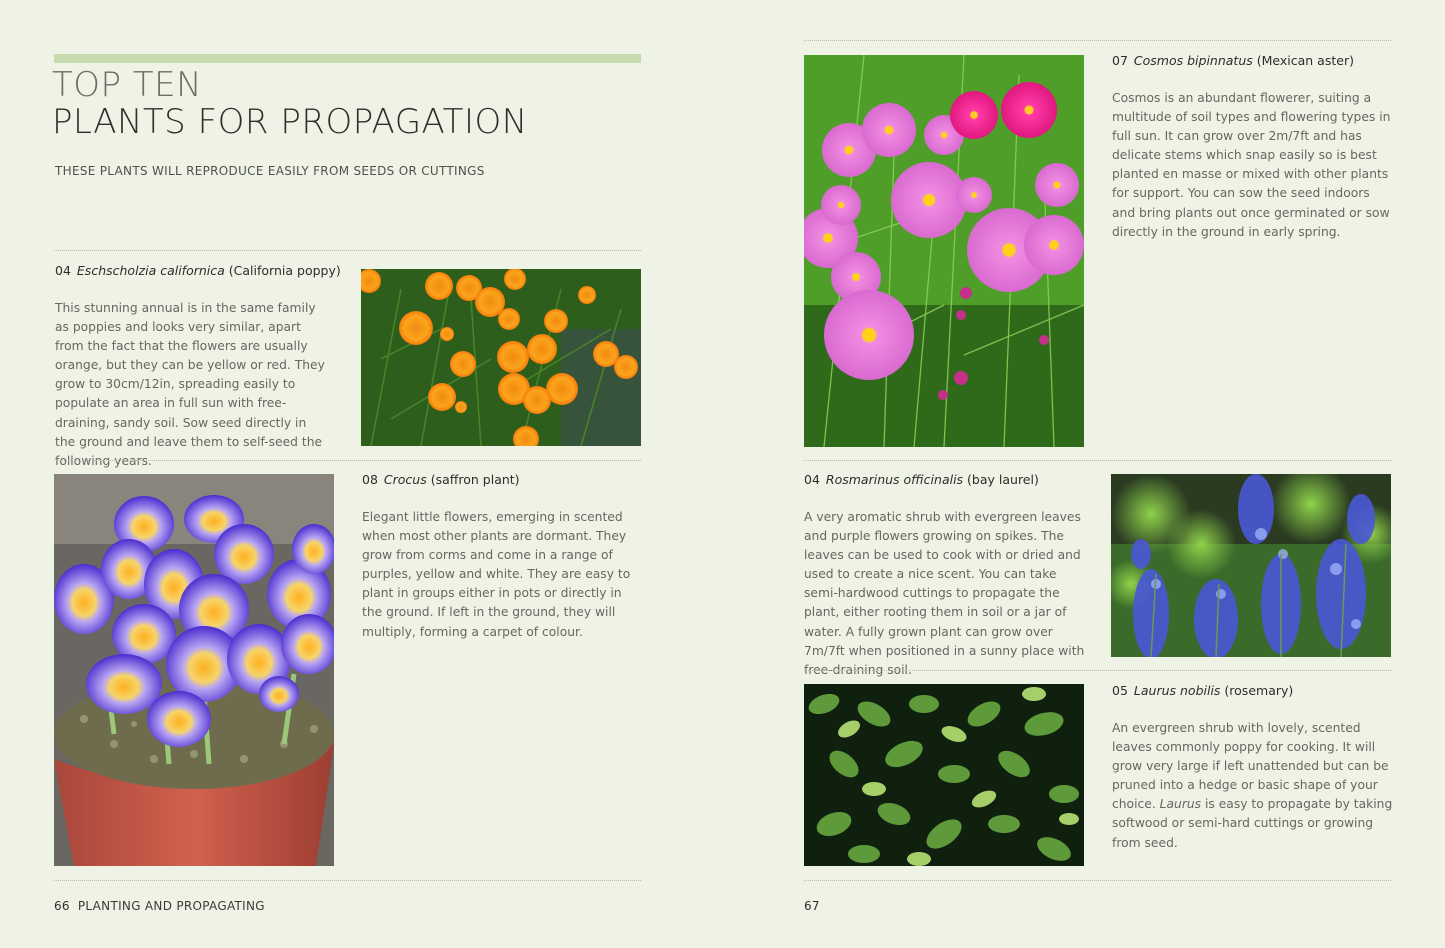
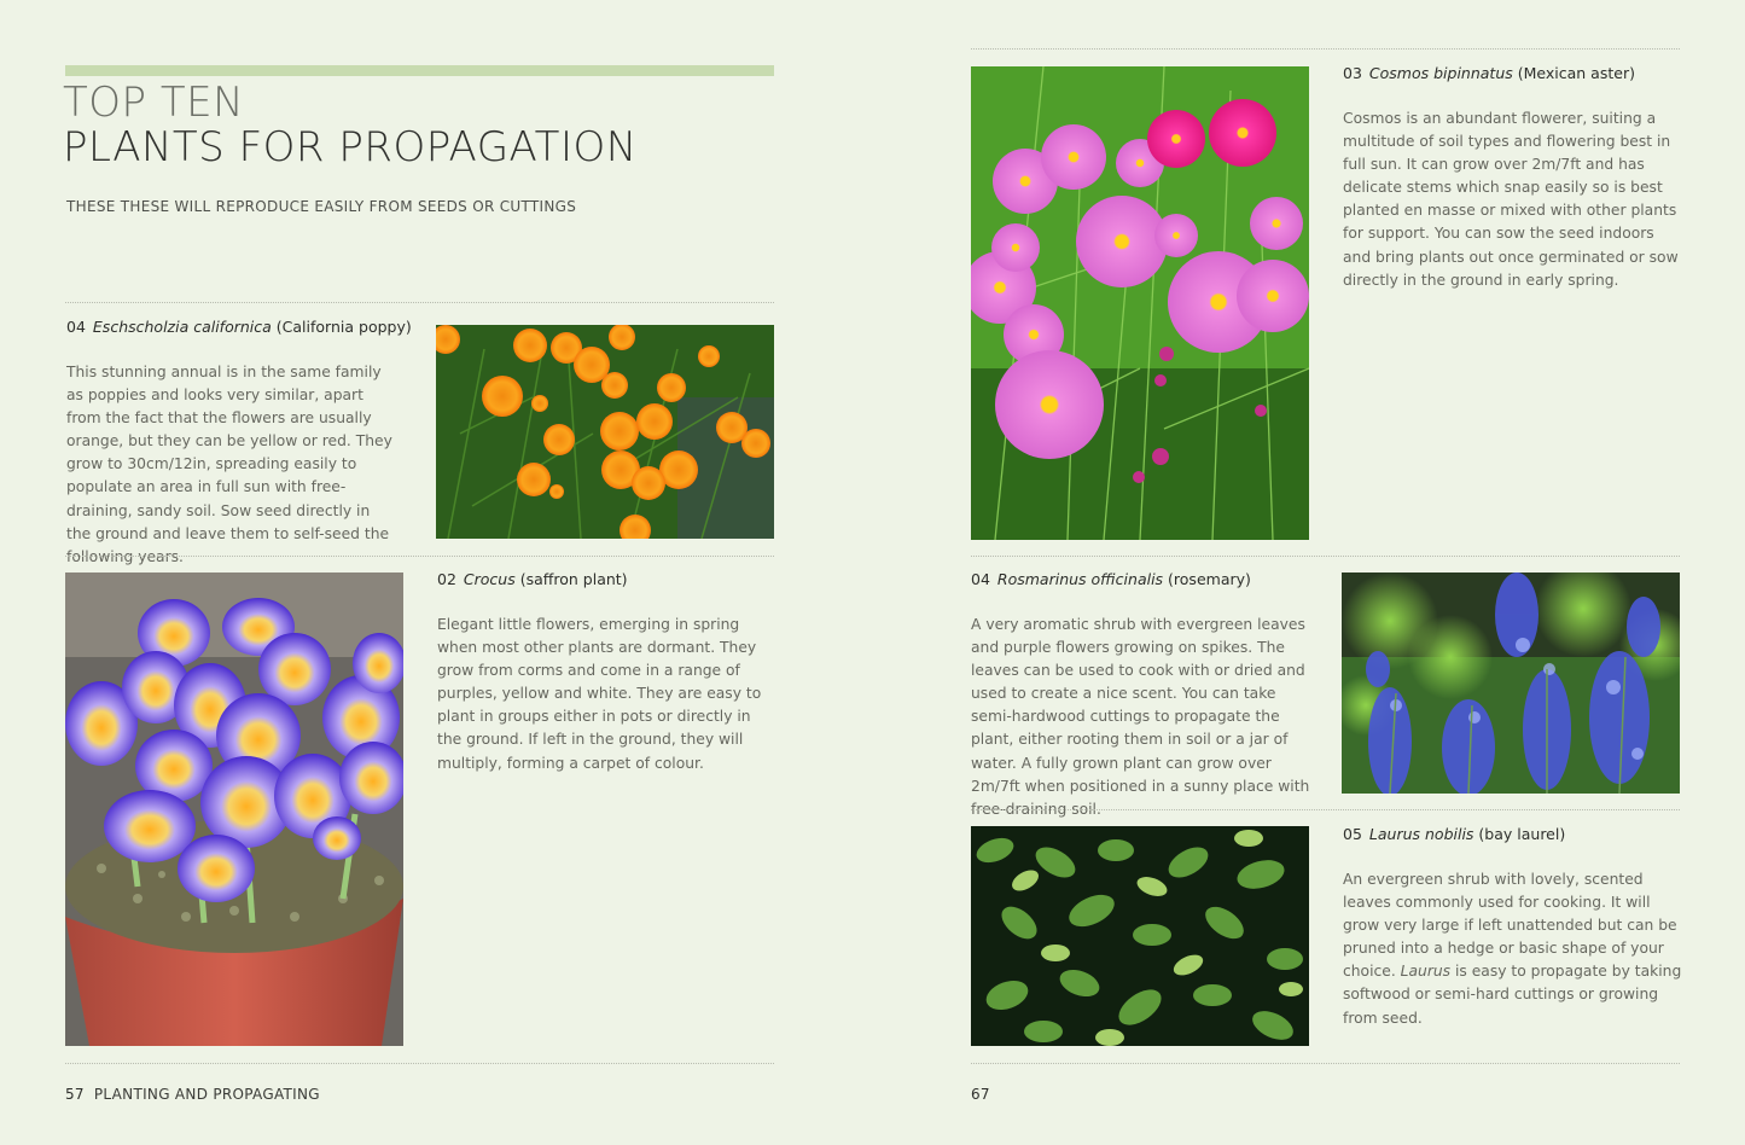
  TOP TEN
  PLANTS FOR PROPAGATION
- THESE PLANTS WILL REPRODUCE EASILY FROM SEEDS OR CUTTINGS
+ THESE THESE WILL REPRODUCE EASILY FROM SEEDS OR CUTTINGS
  04 Eschscholzia californica (California poppy)
  This stunning annual is in the same family as poppies and looks very similar, apart from the fact that the flowers are usually orange, but they can be yellow or red. They grow to 30cm/12in, spreading easily to populate an area in full sun with free-draining, sandy soil. Sow seed directly in the ground and leave them to self-seed the following years.
- 08 Crocus (saffron plant)
+ 02 Crocus (saffron plant)
- Elegant little flowers, emerging in scented when most other plants are dormant. They grow from corms and come in a range of purples, yellow and white. They are easy to plant in groups either in pots or directly in the ground. If left in the ground, they will multiply, forming a carpet of colour.
+ Elegant little flowers, emerging in spring when most other plants are dormant. They grow from corms and come in a range of purples, yellow and white. They are easy to plant in groups either in pots or directly in the ground. If left in the ground, they will multiply, forming a carpet of colour.
- 66 PLANTING AND PROPAGATING
+ 57 PLANTING AND PROPAGATING
- 07 Cosmos bipinnatus (Mexican aster)
+ 03 Cosmos bipinnatus (Mexican aster)
- Cosmos is an abundant flowerer, suiting a multitude of soil types and flowering types in full sun. It can grow over 2m/7ft and has delicate stems which snap easily so is best planted en masse or mixed with other plants for support. You can sow the seed indoors and bring plants out once germinated or sow directly in the ground in early spring.
+ Cosmos is an abundant flowerer, suiting a multitude of soil types and flowering best in full sun. It can grow over 2m/7ft and has delicate stems which snap easily so is best planted en masse or mixed with other plants for support. You can sow the seed indoors and bring plants out once germinated or sow directly in the ground in early spring.
- 04 Rosmarinus officinalis (bay laurel)
+ 04 Rosmarinus officinalis (rosemary)
- A very aromatic shrub with evergreen leaves and purple flowers growing on spikes. The leaves can be used to cook with or dried and used to create a nice scent. You can take semi-hardwood cuttings to propagate the plant, either rooting them in soil or a jar of water. A fully grown plant can grow over 7m/7ft when positioned in a sunny place with free-draining soil.
+ A very aromatic shrub with evergreen leaves and purple flowers growing on spikes. The leaves can be used to cook with or dried and used to create a nice scent. You can take semi-hardwood cuttings to propagate the plant, either rooting them in soil or a jar of water. A fully grown plant can grow over 2m/7ft when positioned in a sunny place with free-draining soil.
- 05 Laurus nobilis (rosemary)
+ 05 Laurus nobilis (bay laurel)
- An evergreen shrub with lovely, scented leaves commonly poppy for cooking. It will grow very large if left unattended but can be pruned into a hedge or basic shape of your choice. Laurus is easy to propagate by taking softwood or semi-hard cuttings or growing from seed.
+ An evergreen shrub with lovely, scented leaves commonly used for cooking. It will grow very large if left unattended but can be pruned into a hedge or basic shape of your choice. Laurus is easy to propagate by taking softwood or semi-hard cuttings or growing from seed.
  67
